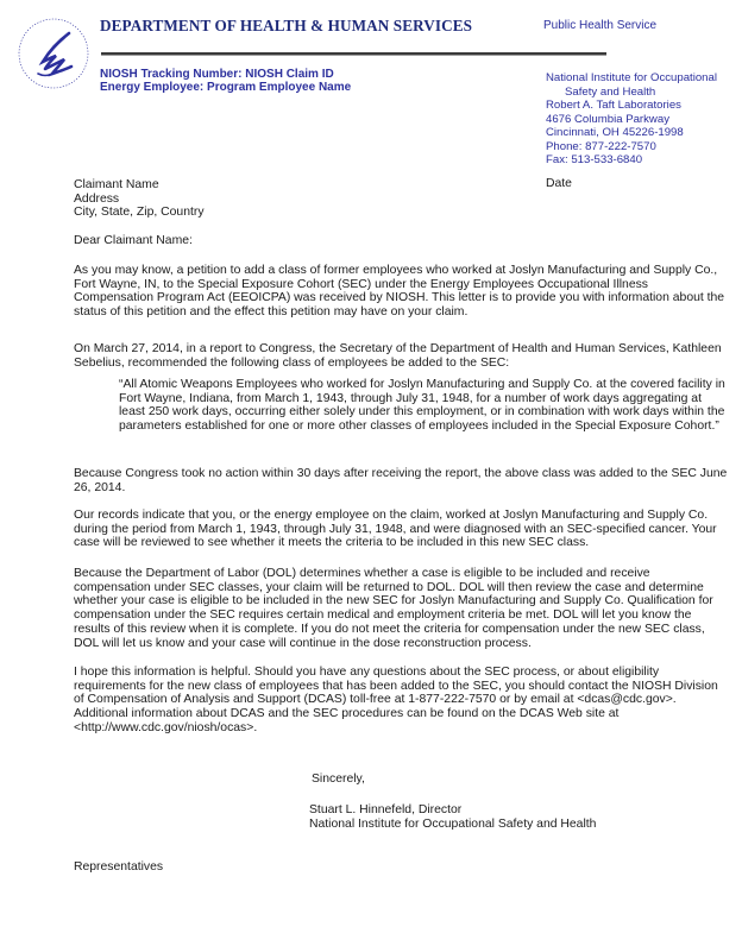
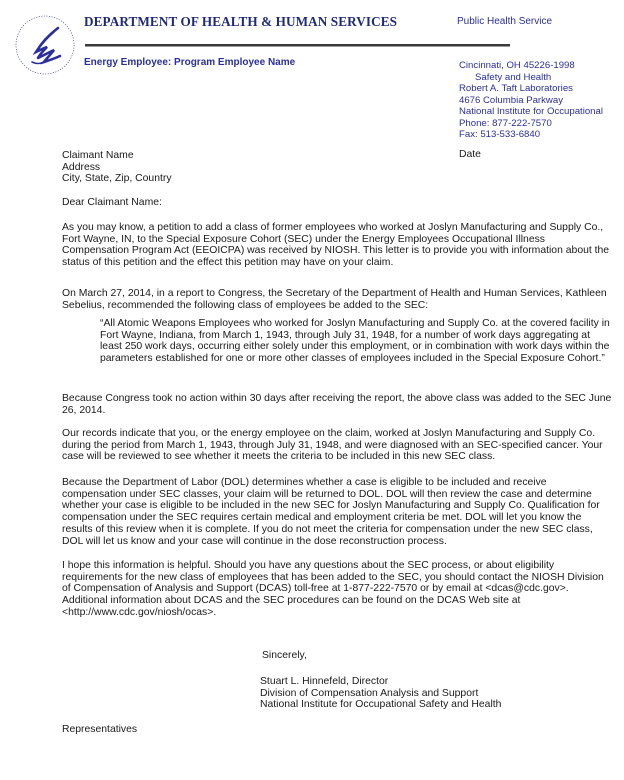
  DEPARTMENT OF HEALTH & HUMAN SERVICES
  Public Health Service
- NIOSH Tracking Number: NIOSH Claim ID
  Energy Employee: Program Employee Name
- National Institute for Occupational
+ Cincinnati, OH 45226-1998
  Safety and Health
  Robert A. Taft Laboratories
  4676 Columbia Parkway
- Cincinnati, OH 45226-1998
+ National Institute for Occupational
  Phone: 877-222-7570
  Fax: 513-533-6840
  Date
  Claimant Name
  Address
  City, State, Zip, Country
  Dear Claimant Name:
  As you may know, a petition to add a class of former employees who worked at Joslyn Manufacturing and Supply Co., Fort Wayne, IN, to the Special Exposure Cohort (SEC) under the Energy Employees Occupational Illness Compensation Program Act (EEOICPA) was received by NIOSH. This letter is to provide you with information about the status of this petition and the effect this petition may have on your claim.
  On March 27, 2014, in a report to Congress, the Secretary of the Department of Health and Human Services, Kathleen Sebelius, recommended the following class of employees be added to the SEC:
  “All Atomic Weapons Employees who worked for Joslyn Manufacturing and Supply Co. at the covered facility in Fort Wayne, Indiana, from March 1, 1943, through July 31, 1948, for a number of work days aggregating at least 250 work days, occurring either solely under this employment, or in combination with work days within the parameters established for one or more other classes of employees included in the Special Exposure Cohort.”
  Because Congress took no action within 30 days after receiving the report, the above class was added to the SEC June 26, 2014.
  Our records indicate that you, or the energy employee on the claim, worked at Joslyn Manufacturing and Supply Co. during the period from March 1, 1943, through July 31, 1948, and were diagnosed with an SEC-specified cancer. Your case will be reviewed to see whether it meets the criteria to be included in this new SEC class.
  Because the Department of Labor (DOL) determines whether a case is eligible to be included and receive compensation under SEC classes, your claim will be returned to DOL. DOL will then review the case and determine whether your case is eligible to be included in the new SEC for Joslyn Manufacturing and Supply Co. Qualification for compensation under the SEC requires certain medical and employment criteria be met. DOL will let you know the results of this review when it is complete. If you do not meet the criteria for compensation under the new SEC class, DOL will let us know and your case will continue in the dose reconstruction process.
  I hope this information is helpful. Should you have any questions about the SEC process, or about eligibility requirements for the new class of employees that has been added to the SEC, you should contact the NIOSH Division of Compensation of Analysis and Support (DCAS) toll-free at 1-877-222-7570 or by email at <dcas@cdc.gov>. Additional information about DCAS and the SEC procedures can be found on the DCAS Web site at <http://www.cdc.gov/niosh/ocas>.
  Sincerely,
  Stuart L. Hinnefeld, Director
+ Division of Compensation Analysis and Support
  National Institute for Occupational Safety and Health
  Representatives
